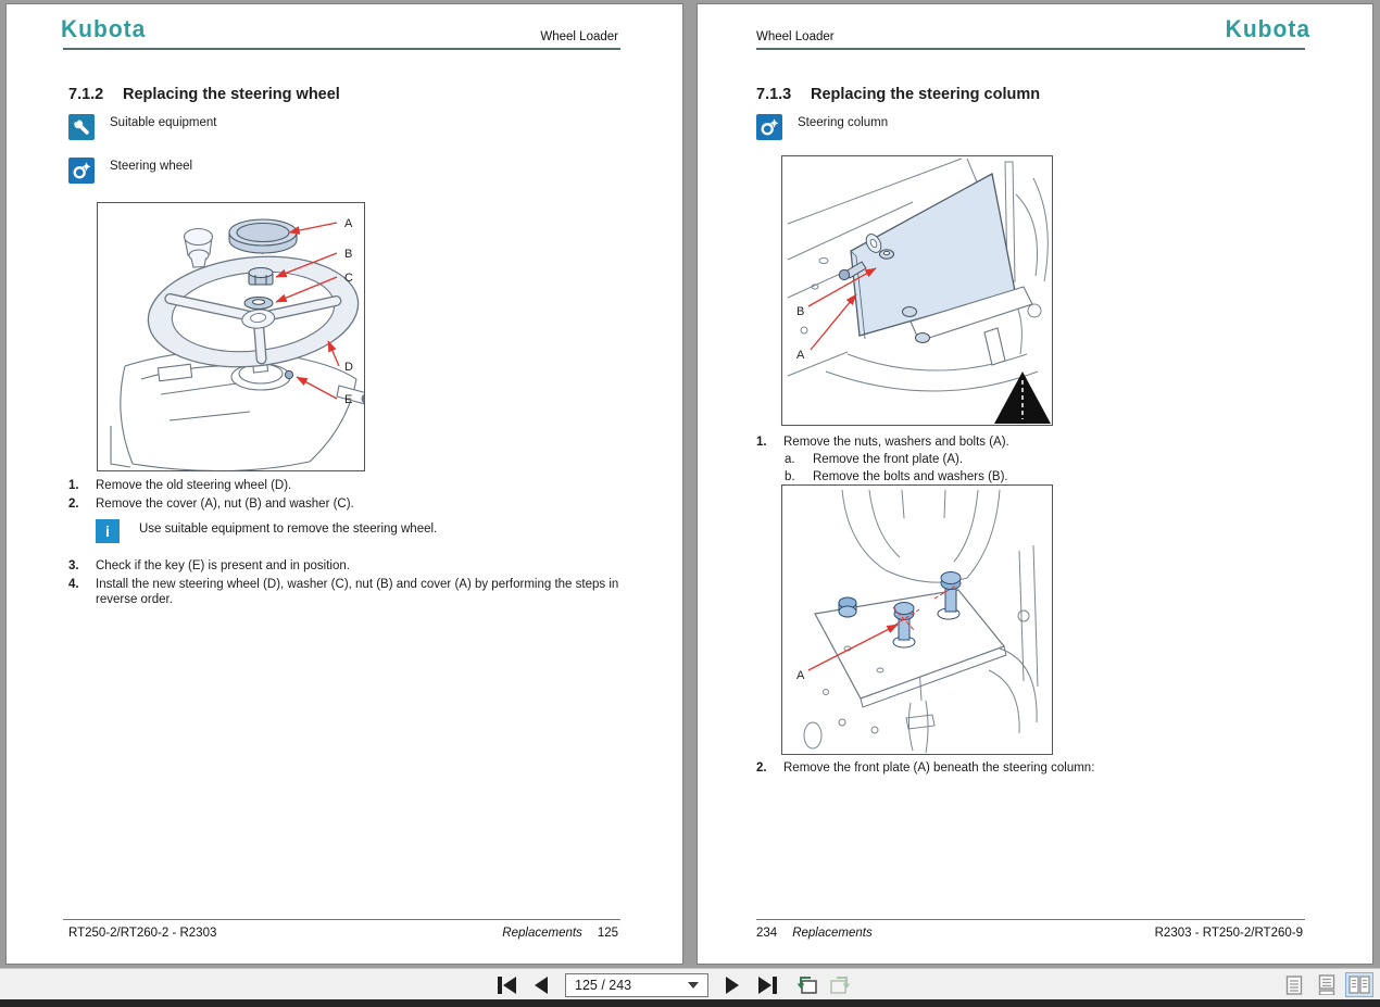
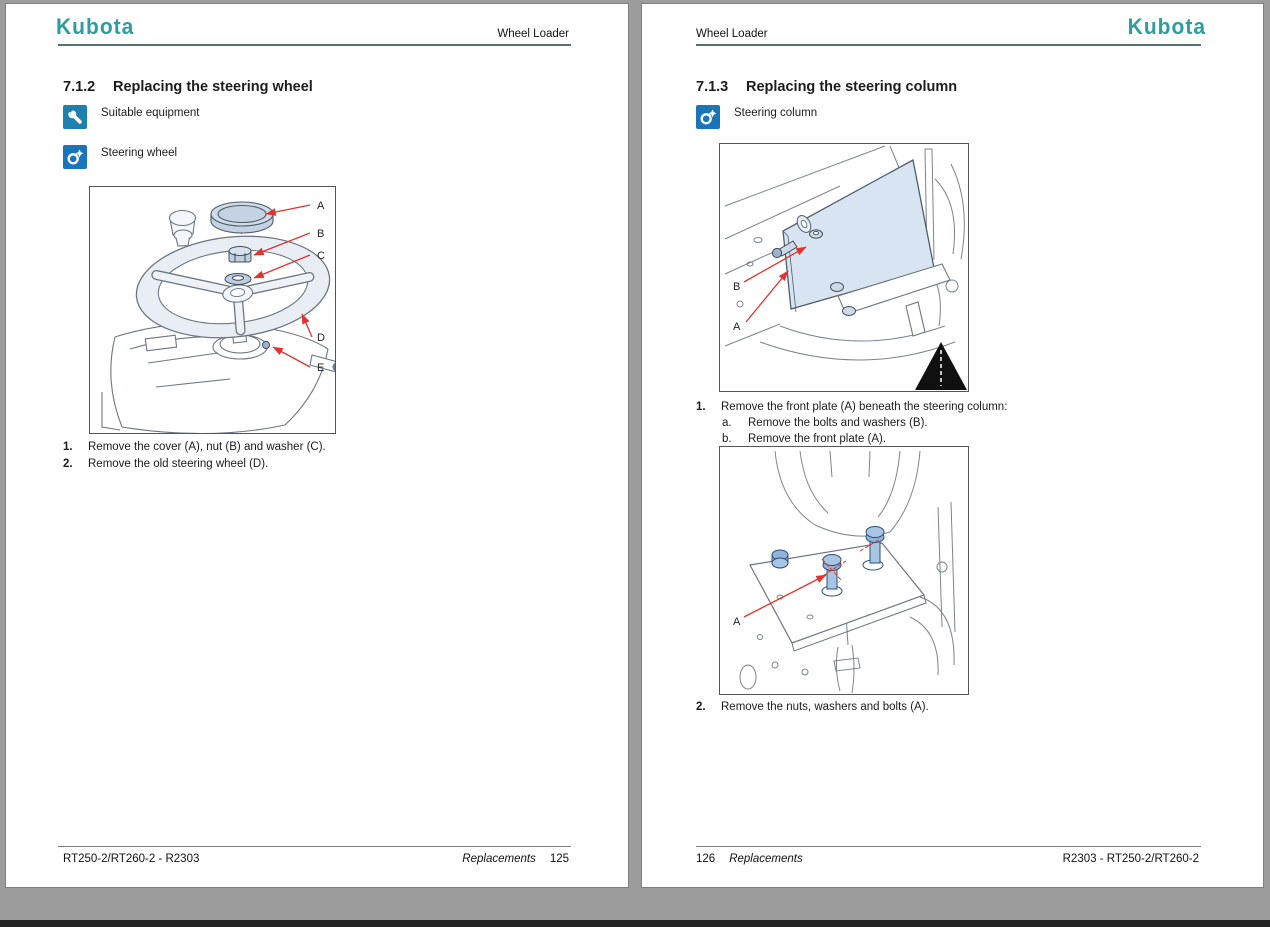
  Kubota
  Wheel Loader
  7.1.2
  Replacing the steering wheel
  Suitable equipment
  Steering wheel
  A
  B
  C
  D
  E
  1.
- Remove the old steering wheel (D).
+ Remove the cover (A), nut (B) and washer (C).
  2.
- Remove the cover (A), nut (B) and washer (C).
+ Remove the old steering wheel (D).
- i
- Use suitable equipment to remove the steering wheel.
- 3.
- Check if the key (E) is present and in position.
- 4.
- Install the new steering wheel (D), washer (C), nut (B) and cover (A) by performing the steps in reverse order.
  RT250-2/RT260-2 - R2303
  Replacements
  125
  Wheel Loader
  Kubota
  7.1.3
  Replacing the steering column
  Steering column
  B
  A
  1.
- Remove the nuts, washers and bolts (A).
+ Remove the front plate (A) beneath the steering column:
  a.
- Remove the front plate (A).
+ Remove the bolts and washers (B).
  b.
- Remove the bolts and washers (B).
+ Remove the front plate (A).
  A
  2.
- Remove the front plate (A) beneath the steering column:
+ Remove the nuts, washers and bolts (A).
- 234
+ 126
  Replacements
- R2303 - RT250-2/RT260-9
+ R2303 - RT250-2/RT260-2
- 125 / 243
